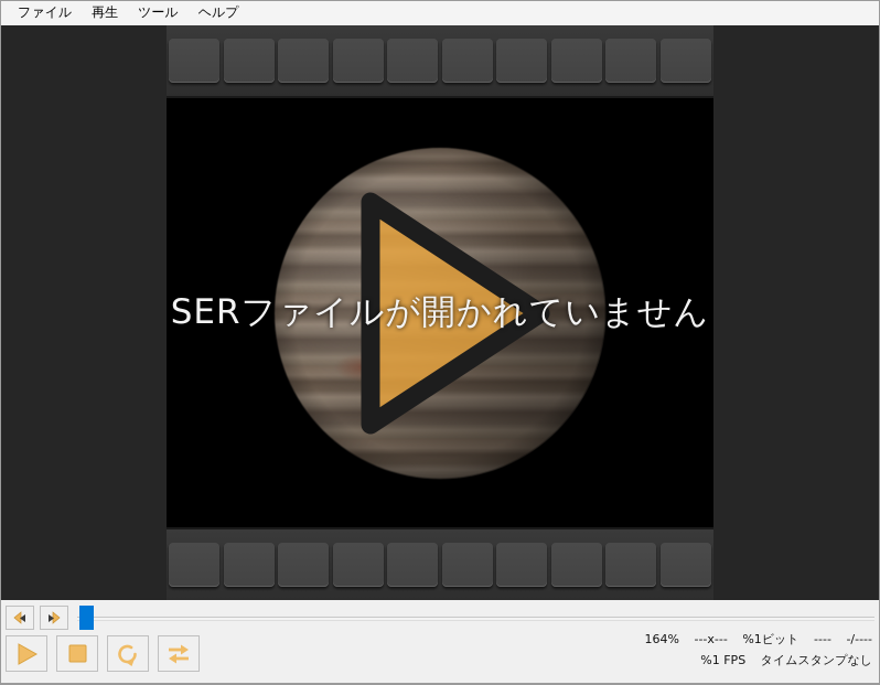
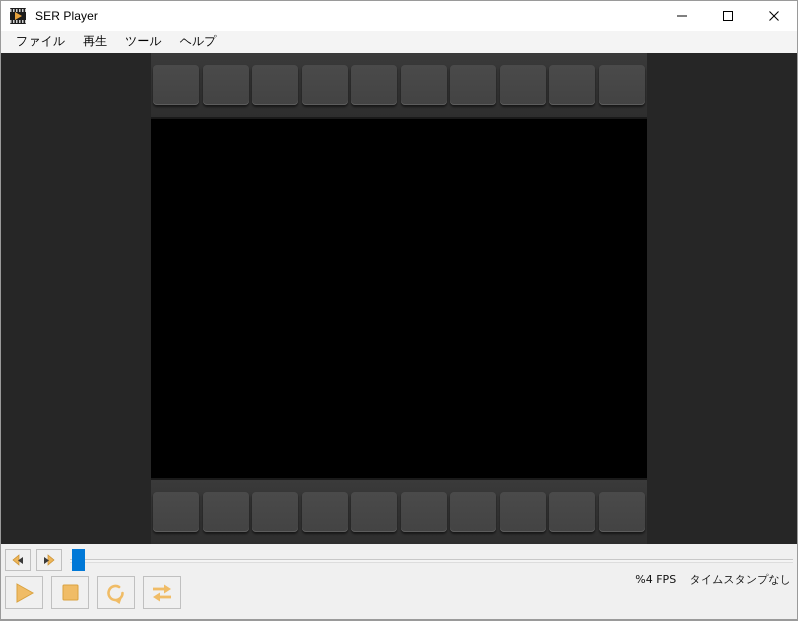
+ SER Player
  ファイル
  再生
  ツール
  ヘルプ
- SERファイルが開かれていません
- 164% ---x--- %1ビット ---- -/----
- %1 FPS タイムスタンプなし
+ %4 FPS タイムスタンプなし
